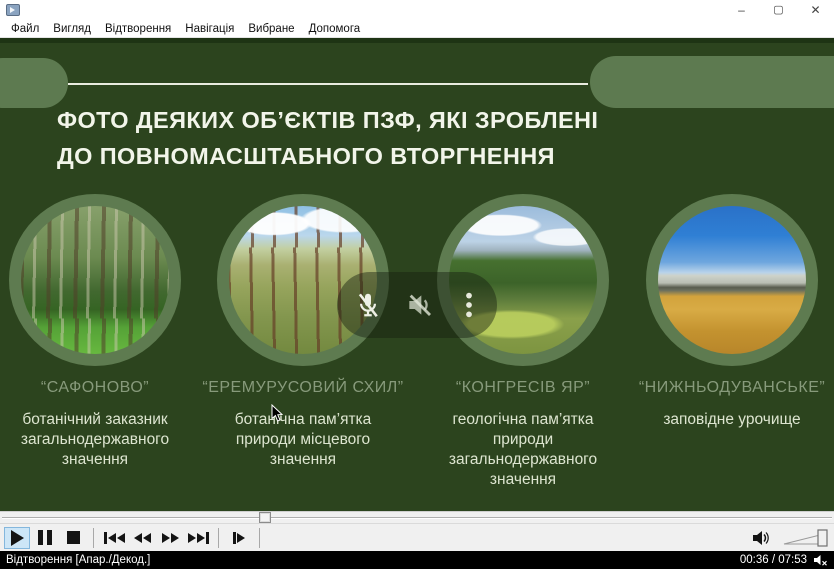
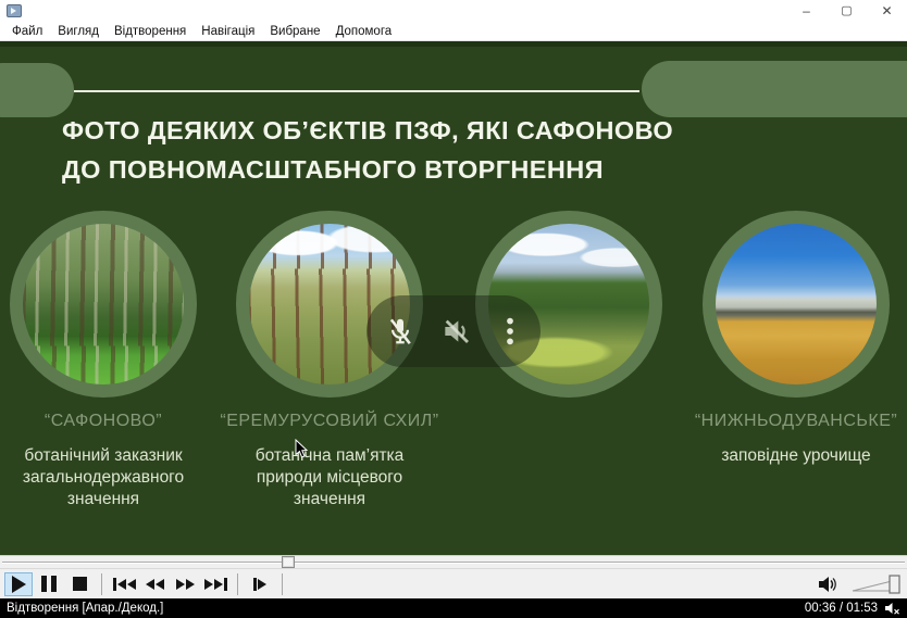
  –
  ▢
  ✕
  Файл
  Вигляд
  Відтворення
  Навігація
  Вибране
  Допомога
- ФОТО ДЕЯКИХ ОБ’ЄКТІВ ПЗФ, ЯКІ ЗРОБЛЕНІ
+ ФОТО ДЕЯКИХ ОБ’ЄКТІВ ПЗФ, ЯКІ САФОНОВО
  ДО ПОВНОМАСШТАБНОГО ВТОРГНЕННЯ
  “САФОНОВО”
  ботанічний заказник загальнодержавного значення
  “ЕРЕМУРУСОВИЙ СХИЛ”
  ботанчна пам’ятка природи місцевого значення
- “КОНГРЕСІВ ЯР”
- геологічна пам’ятка природи загальнодержавного значення
  “НИЖНЬОДУВАНСЬКЕ”
  заповідне урочище
  Відтворення [Апар./Декод.]
- 00:36 / 07:53
+ 00:36 / 01:53
